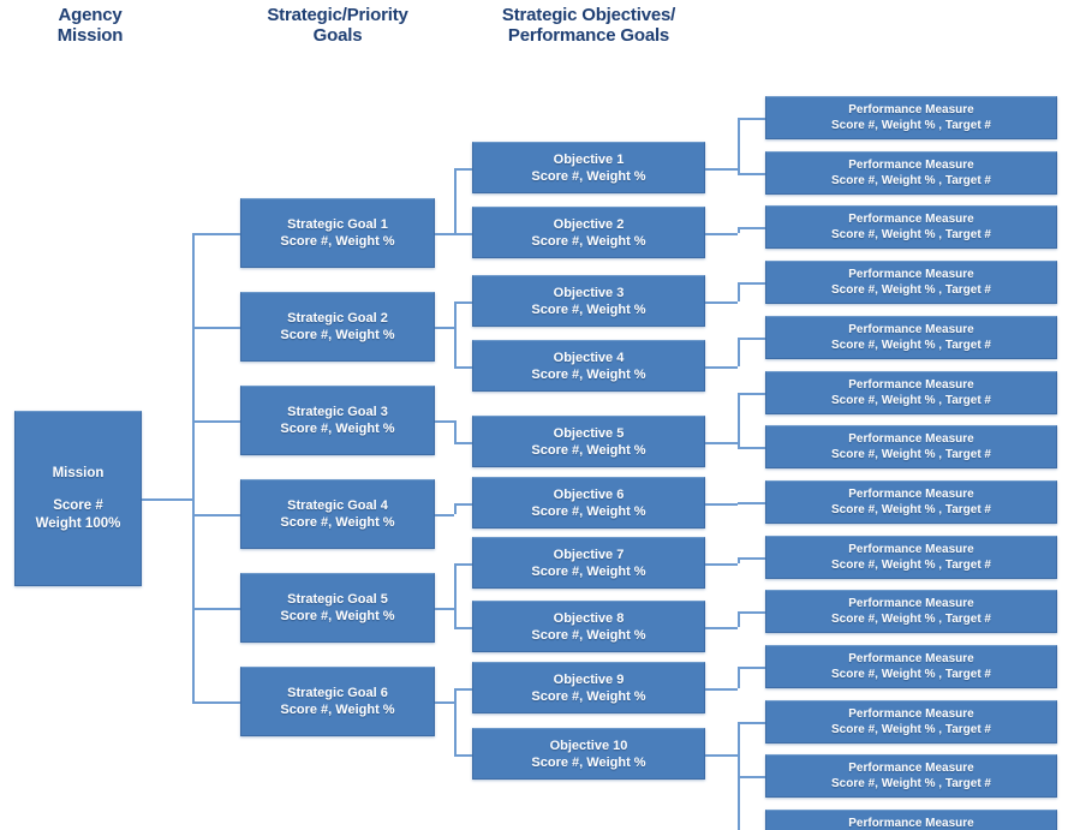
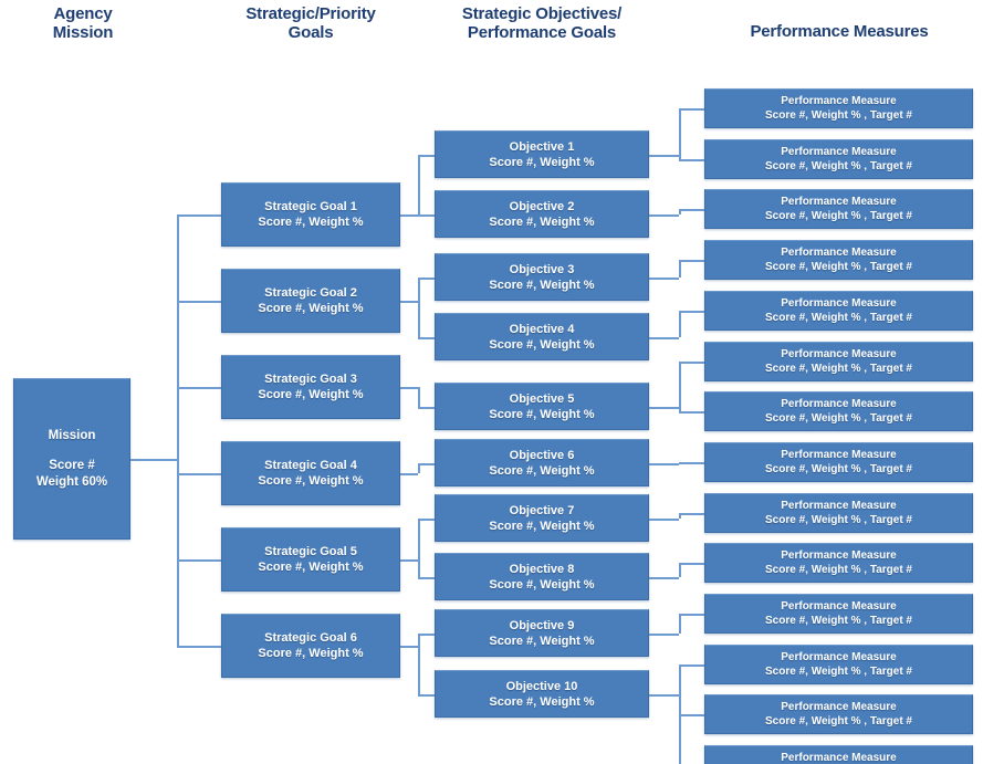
  Agency
  Mission
  Strategic/Priority
  Goals
  Strategic Objectives/
  Performance Goals
+ Performance Measures
  Mission
  Score #
- Weight 100%
+ Weight 60%
  Strategic Goal 1
  Score #, Weight %
  Strategic Goal 2
  Score #, Weight %
  Strategic Goal 3
  Score #, Weight %
  Strategic Goal 4
  Score #, Weight %
  Strategic Goal 5
  Score #, Weight %
  Strategic Goal 6
  Score #, Weight %
  Objective 1
  Score #, Weight %
  Objective 2
  Score #, Weight %
  Objective 3
  Score #, Weight %
  Objective 4
  Score #, Weight %
  Objective 5
  Score #, Weight %
  Objective 6
  Score #, Weight %
  Objective 7
  Score #, Weight %
  Objective 8
  Score #, Weight %
  Objective 9
  Score #, Weight %
  Objective 10
  Score #, Weight %
  Performance Measure
  Score #, Weight % , Target #
  Performance Measure
  Score #, Weight % , Target #
  Performance Measure
  Score #, Weight % , Target #
  Performance Measure
  Score #, Weight % , Target #
  Performance Measure
  Score #, Weight % , Target #
  Performance Measure
  Score #, Weight % , Target #
  Performance Measure
  Score #, Weight % , Target #
  Performance Measure
  Score #, Weight % , Target #
  Performance Measure
  Score #, Weight % , Target #
  Performance Measure
  Score #, Weight % , Target #
  Performance Measure
  Score #, Weight % , Target #
  Performance Measure
  Score #, Weight % , Target #
  Performance Measure
  Score #, Weight % , Target #
  Performance Measure
